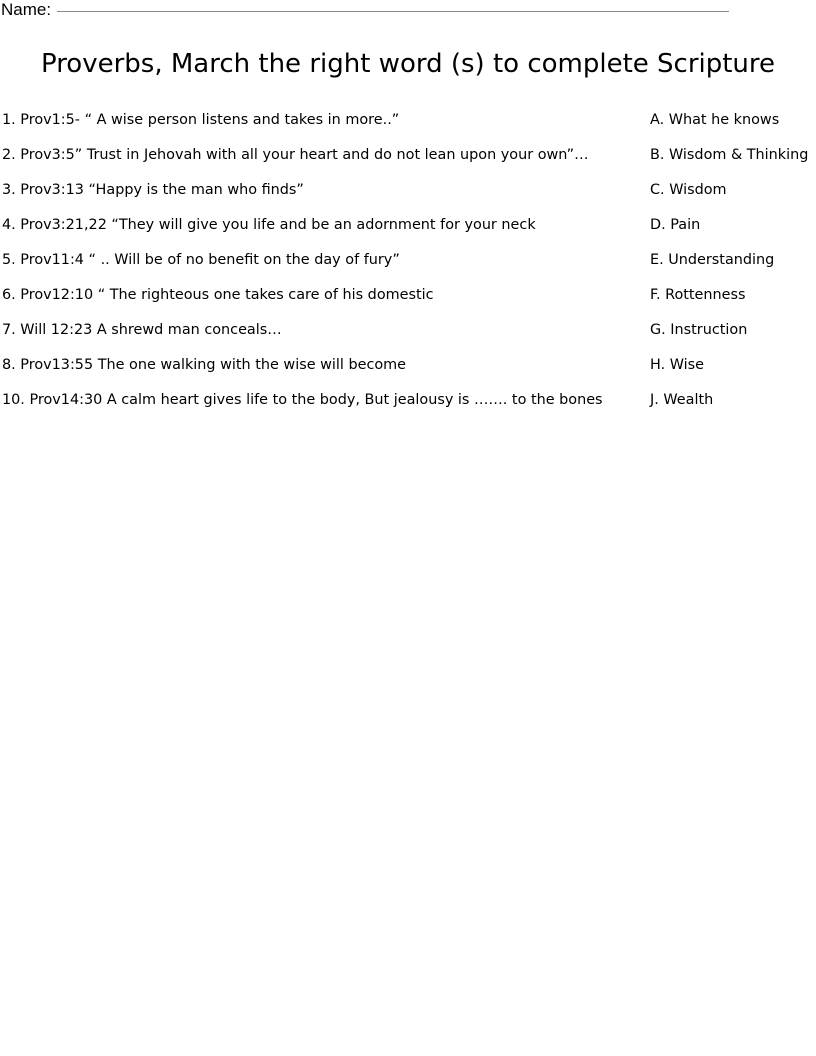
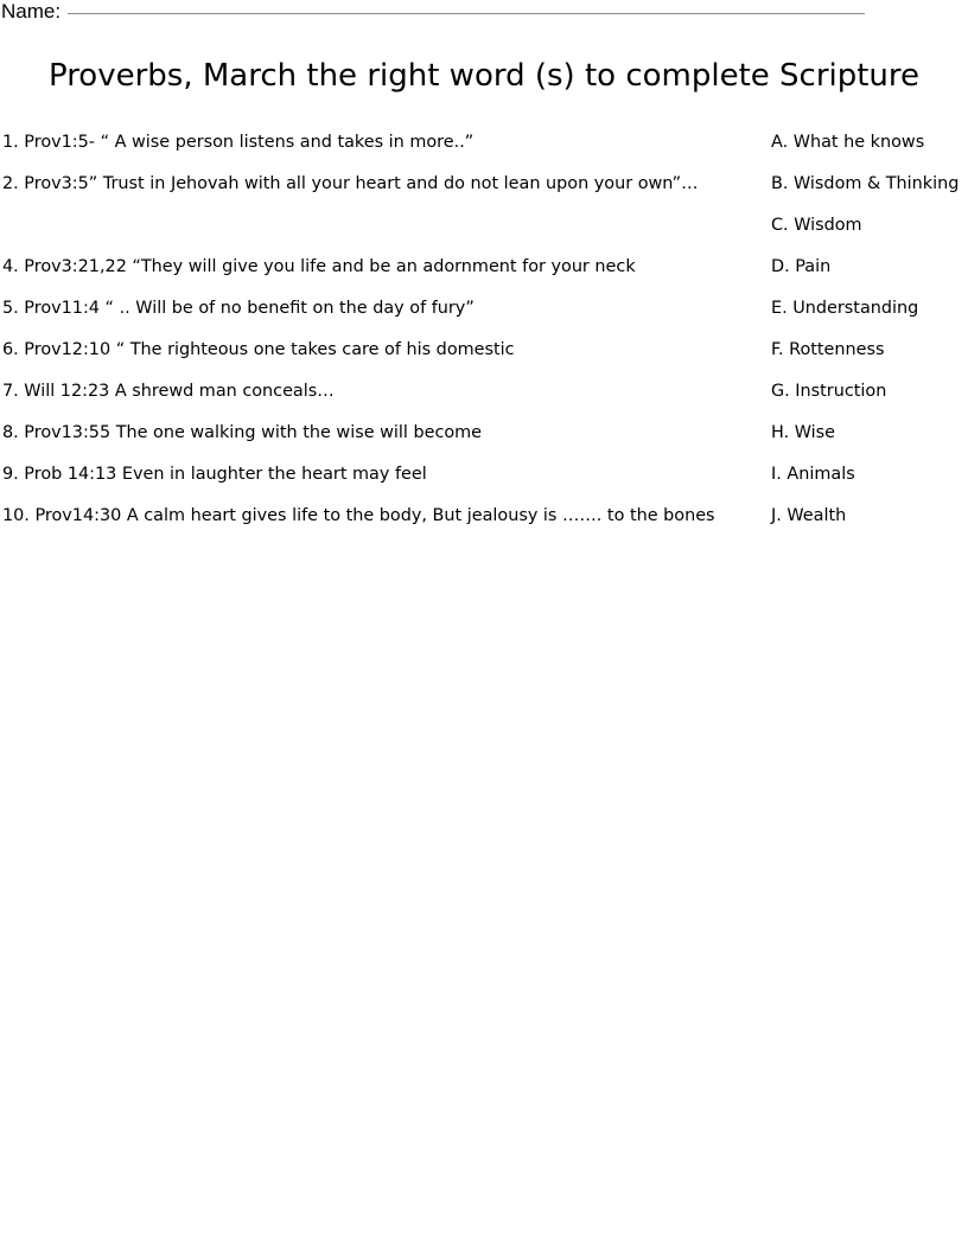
  Name:
  Proverbs, March the right word (s) to complete Scripture
  1. Prov1:5- “ A wise person listens and takes in more..”
  A. What he knows
  2. Prov3:5” Trust in Jehovah with all your heart and do not lean upon your own”…
  B. Wisdom & Thinking
- 3. Prov3:13 “Happy is the man who finds”
  C. Wisdom
  4. Prov3:21,22 “They will give you life and be an adornment for your neck
  D. Pain
  5. Prov11:4 “ .. Will be of no benefit on the day of fury”
  E. Understanding
  6. Prov12:10 “ The righteous one takes care of his domestic
  F. Rottenness
  7. Will 12:23 A shrewd man conceals…
  G. Instruction
  8. Prov13:55 The one walking with the wise will become
  H. Wise
+ 9. Prob 14:13 Even in laughter the heart may feel
+ I. Animals
  10. Prov14:30 A calm heart gives life to the body, But jealousy is ……. to the bones
  J. Wealth
